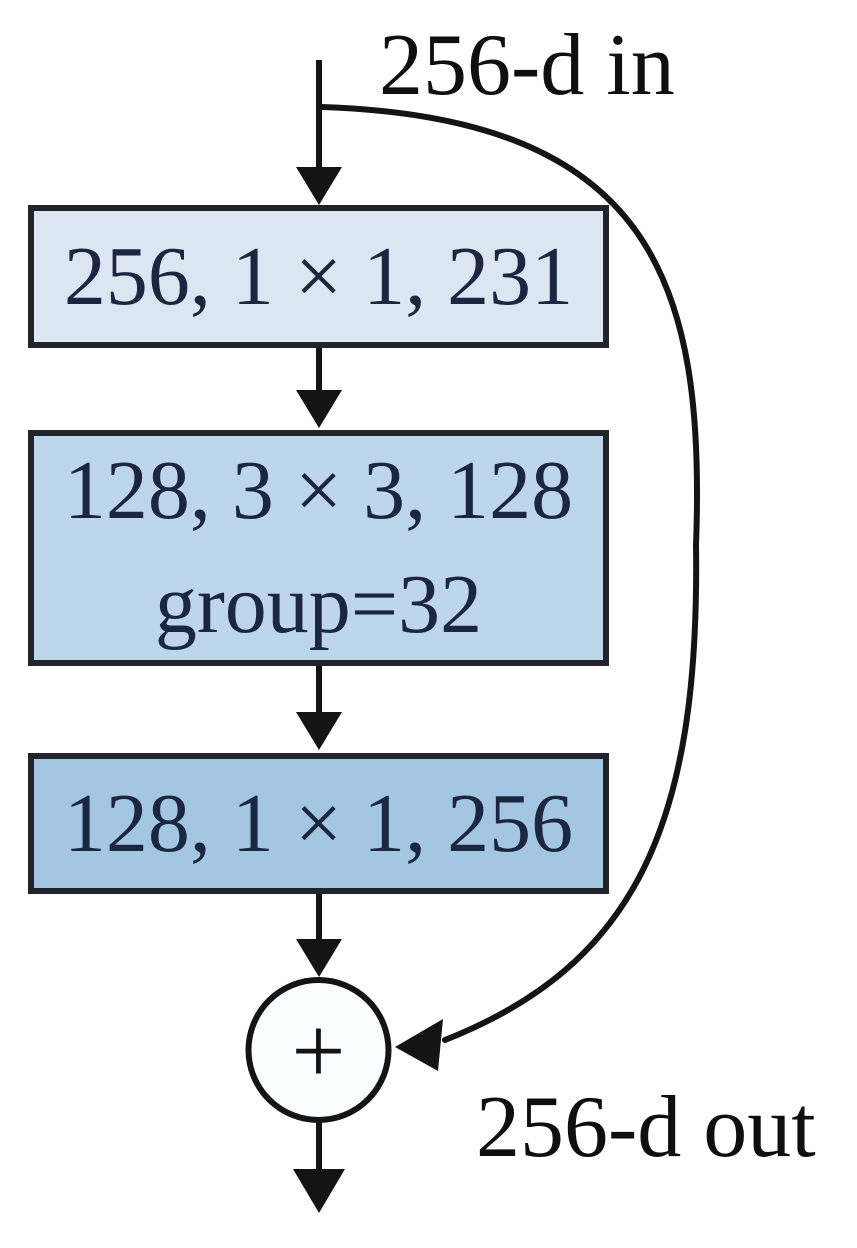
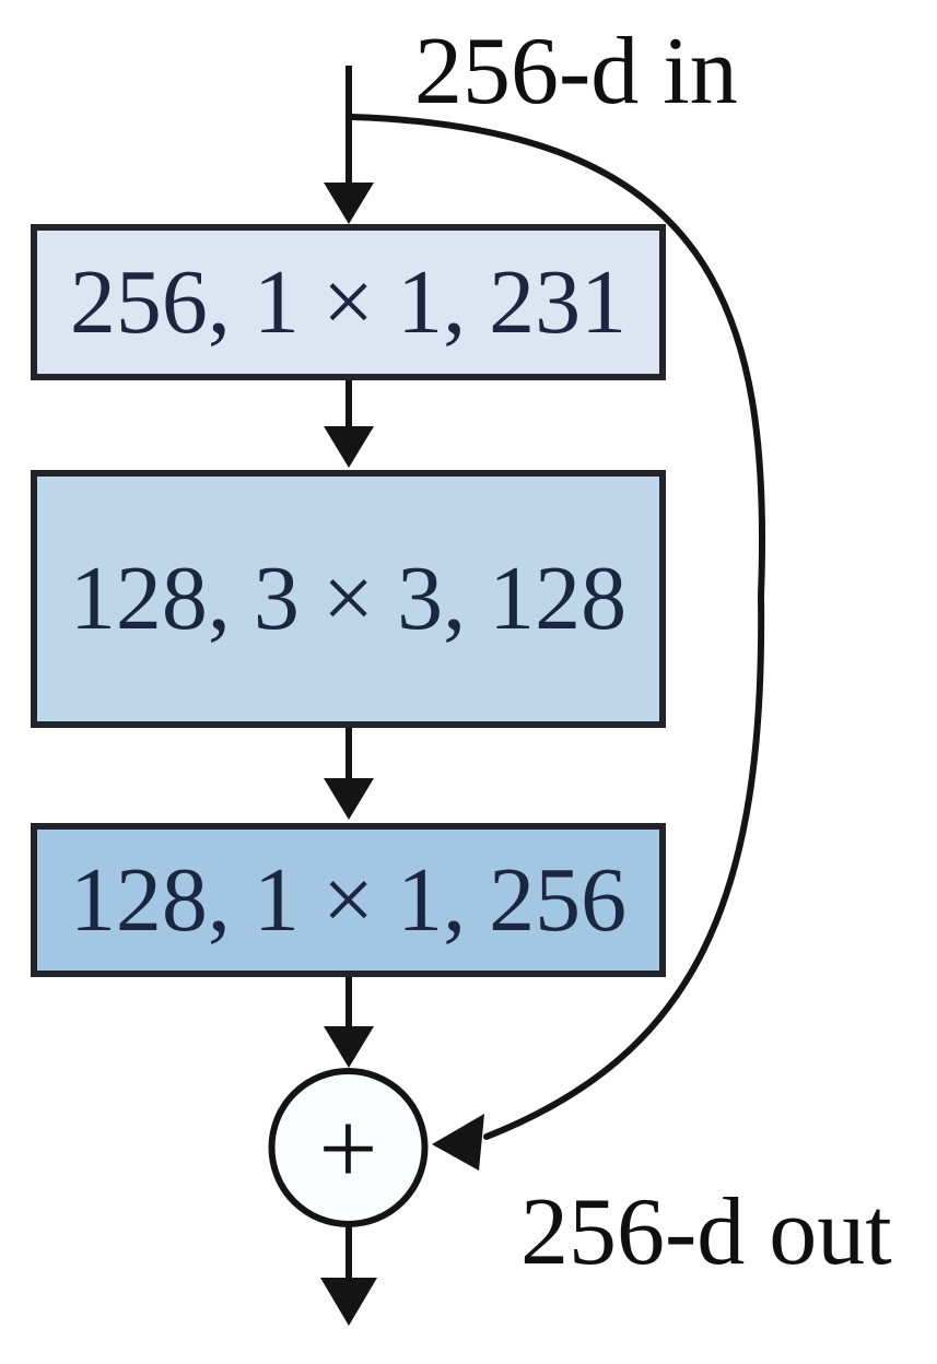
  256-d in
  256, 1 × 1, 231
  128, 3 × 3, 128
- group=32
  128, 1 × 1, 256
  +
  256-d out
